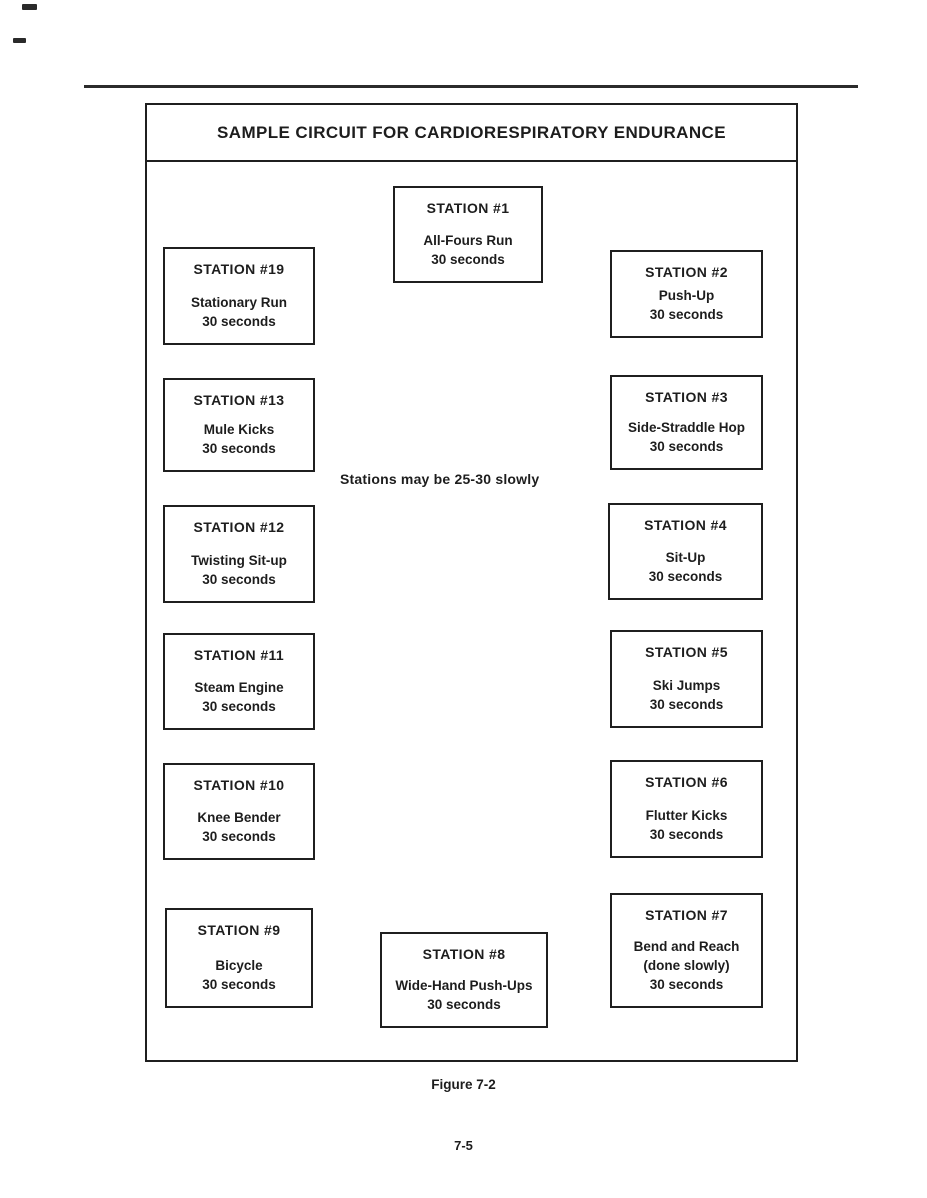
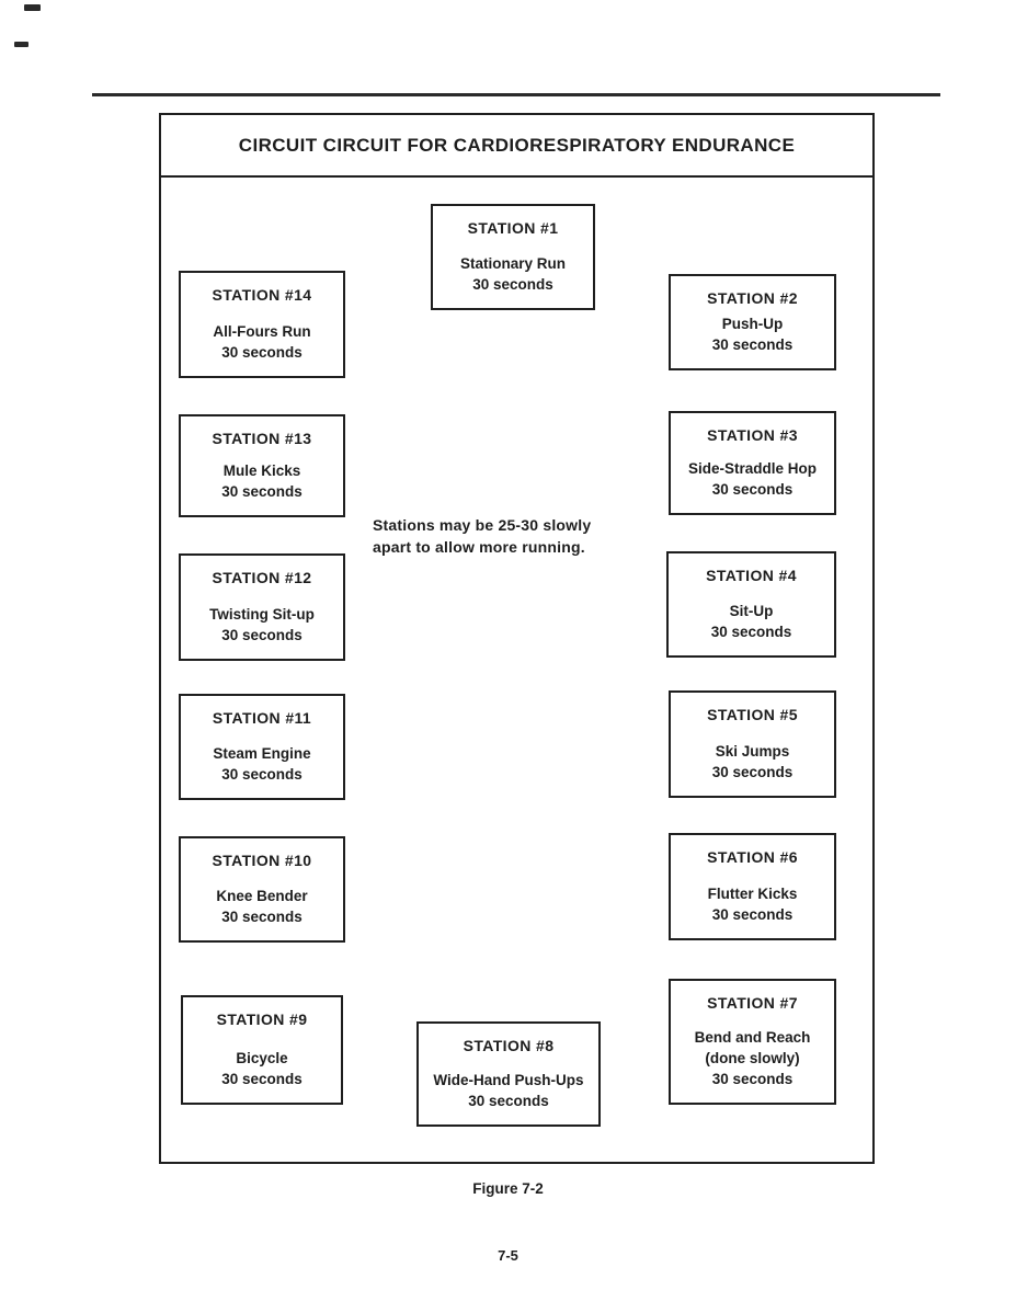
- SAMPLE CIRCUIT FOR CARDIORESPIRATORY ENDURANCE
+ CIRCUIT CIRCUIT FOR CARDIORESPIRATORY ENDURANCE
  STATION #1
- All-Fours Run
+ Stationary Run
  30 seconds
- STATION #19
+ STATION #14
- Stationary Run
+ All-Fours Run
  30 seconds
  STATION #2
  Push-Up
  30 seconds
  STATION #13
  Mule Kicks
  30 seconds
  STATION #3
  Side-Straddle Hop
  30 seconds
  Stations may be 25-30 slowly
+ apart to allow more running.
  STATION #12
  Twisting Sit-up
  30 seconds
  STATION #4
  Sit-Up
  30 seconds
  STATION #11
  Steam Engine
  30 seconds
  STATION #5
  Ski Jumps
  30 seconds
  STATION #10
  Knee Bender
  30 seconds
  STATION #6
  Flutter Kicks
  30 seconds
  STATION #9
  Bicycle
  30 seconds
  STATION #7
  Bend and Reach
  (done slowly)
  30 seconds
  STATION #8
  Wide-Hand Push-Ups
  30 seconds
  Figure 7-2
  7-5
